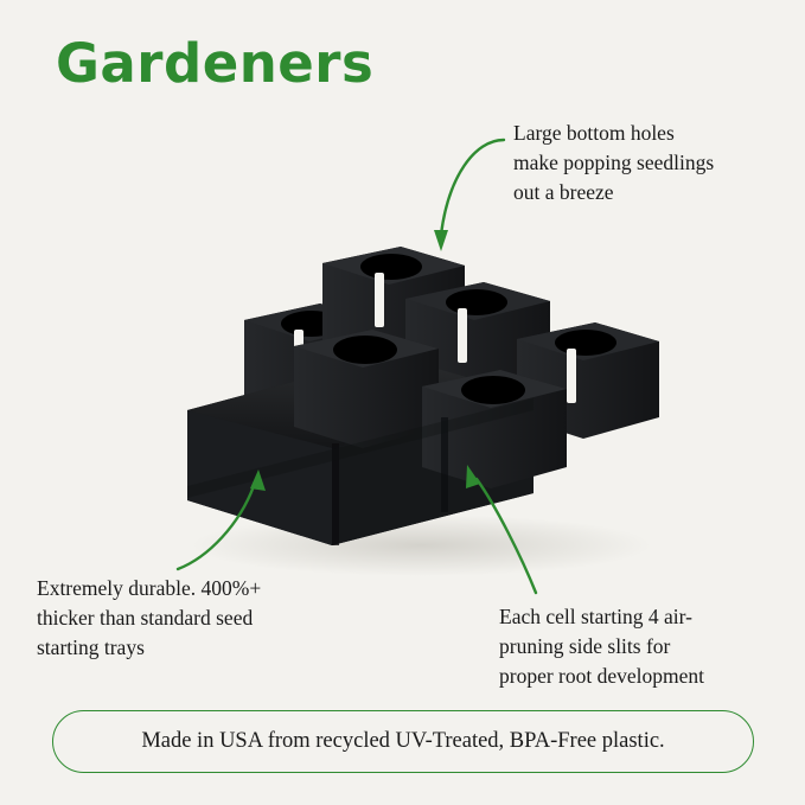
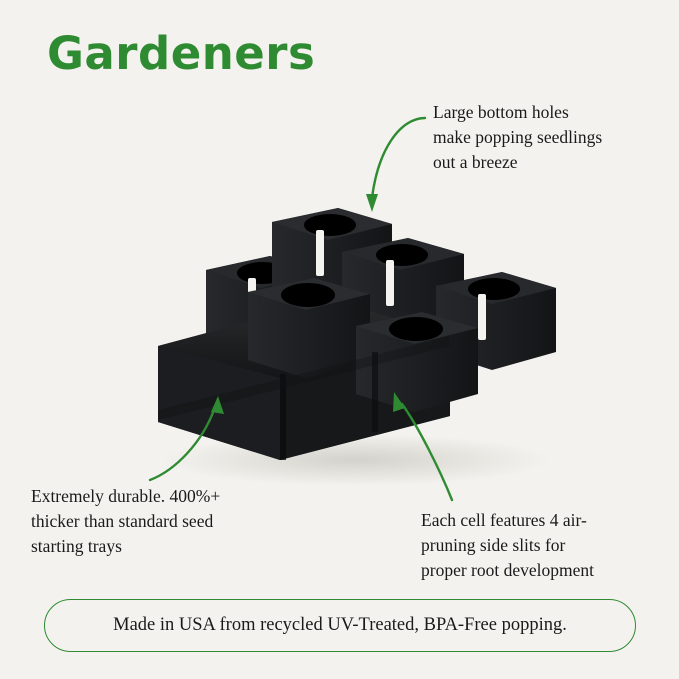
  Gardeners
  Large bottom holes
  make popping seedlings
  out a breeze
  Extremely durable. 400%+
  thicker than standard seed
  starting trays
- Each cell starting 4 air-
+ Each cell features 4 air-
  pruning side slits for
  proper root development
- Made in USA from recycled UV-Treated, BPA-Free plastic.
+ Made in USA from recycled UV-Treated, BPA-Free popping.
